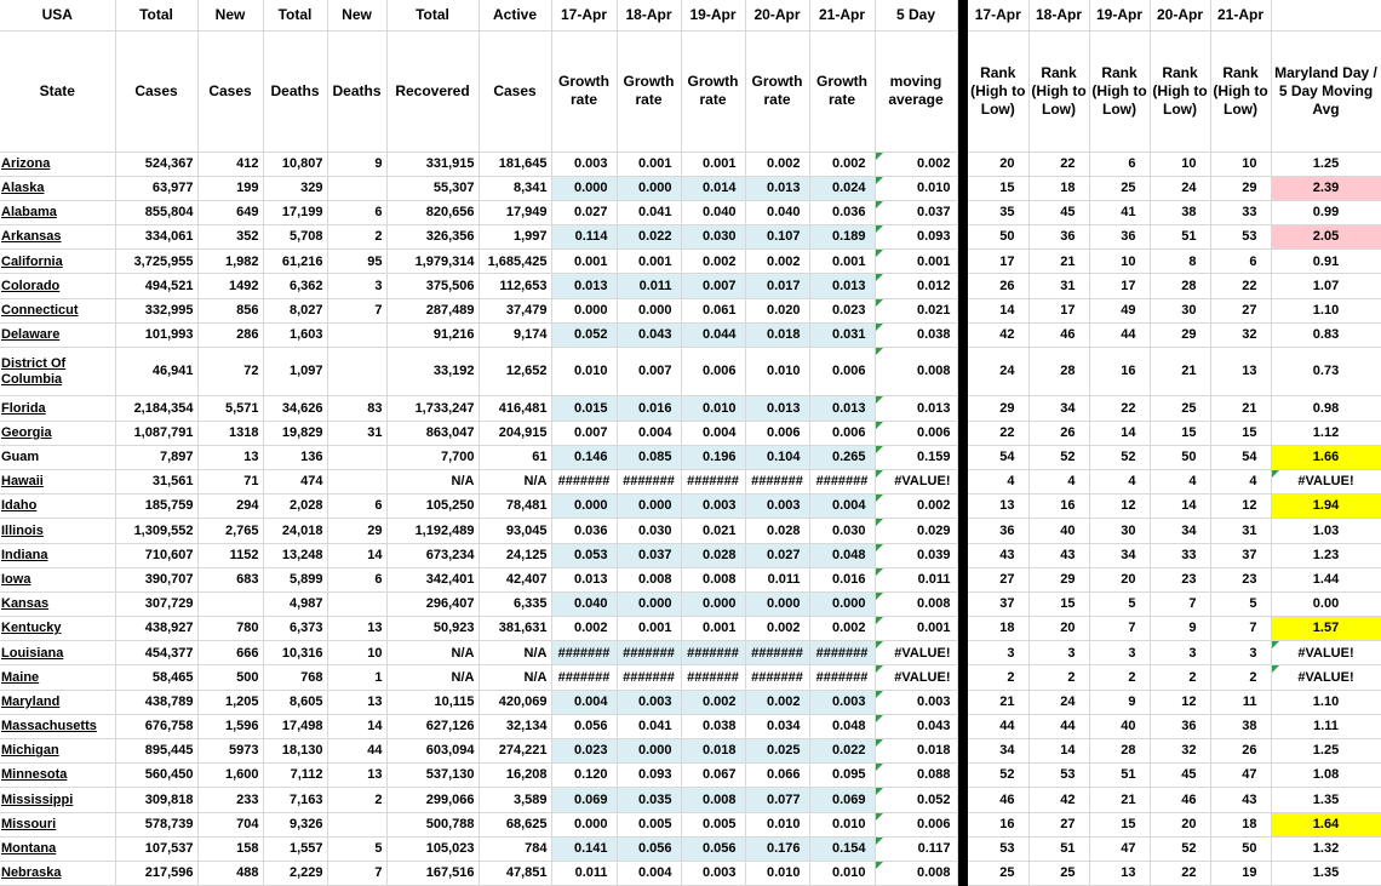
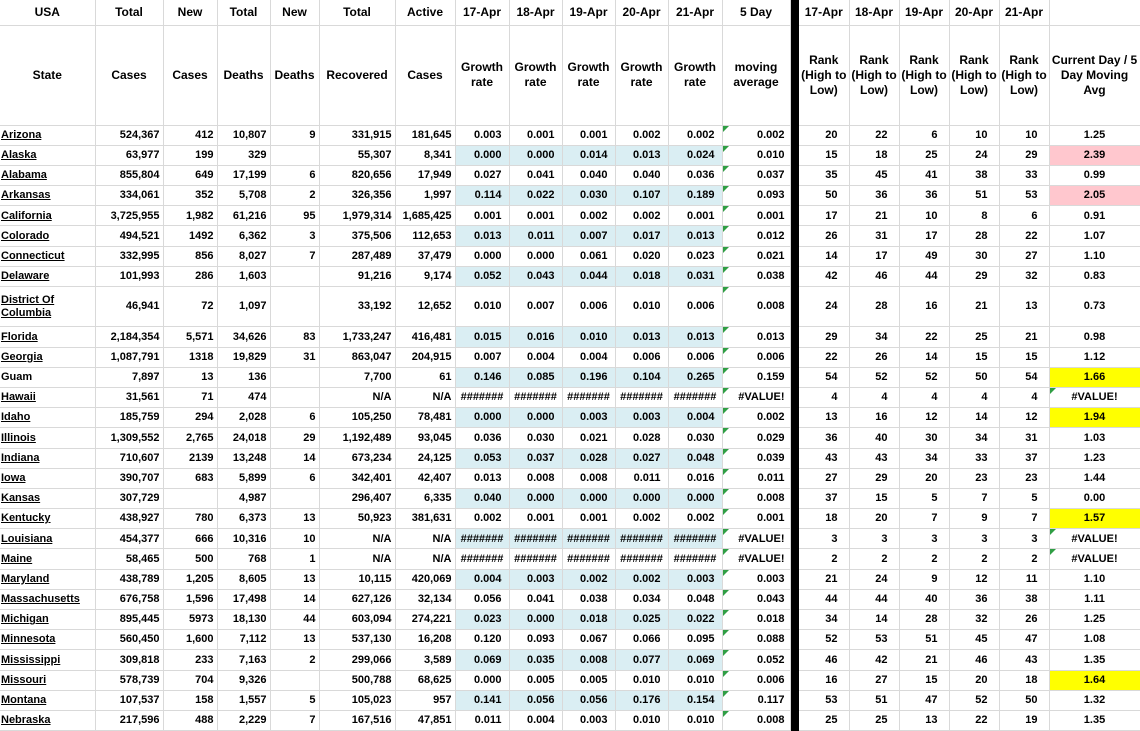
  USA	Total	New	Total	New	Total	Active	17-Apr	18-Apr	19-Apr	20-Apr	21-Apr	5 Day		17-Apr	18-Apr	19-Apr	20-Apr	21-Apr
- State	Cases	Cases	Deaths	Deaths	Recovered	Cases	Growth rate	Growth rate	Growth rate	Growth rate	Growth rate	moving average	Rank (High to Low)	Rank (High to Low)	Rank (High to Low)	Rank (High to Low)	Rank (High to Low)	Maryland Day / 5 Day Moving Avg
+ State	Cases	Cases	Deaths	Deaths	Recovered	Cases	Growth rate	Growth rate	Growth rate	Growth rate	Growth rate	moving average	Rank (High to Low)	Rank (High to Low)	Rank (High to Low)	Rank (High to Low)	Rank (High to Low)	Current Day / 5 Day Moving Avg
  Arizona	524,367	412	10,807	9	331,915	181,645	0.003	0.001	0.001	0.002	0.002	0.002		20	22	6	10	10	1.25
  Alaska	63,977	199	329		55,307	8,341	0.000	0.000	0.014	0.013	0.024	0.010		15	18	25	24	29	2.39
  Alabama	855,804	649	17,199	6	820,656	17,949	0.027	0.041	0.040	0.040	0.036	0.037		35	45	41	38	33	0.99
  Arkansas	334,061	352	5,708	2	326,356	1,997	0.114	0.022	0.030	0.107	0.189	0.093		50	36	36	51	53	2.05
  California	3,725,955	1,982	61,216	95	1,979,314	1,685,425	0.001	0.001	0.002	0.002	0.001	0.001		17	21	10	8	6	0.91
  Colorado	494,521	1492	6,362	3	375,506	112,653	0.013	0.011	0.007	0.017	0.013	0.012		26	31	17	28	22	1.07
  Connecticut	332,995	856	8,027	7	287,489	37,479	0.000	0.000	0.061	0.020	0.023	0.021		14	17	49	30	27	1.10
  Delaware	101,993	286	1,603		91,216	9,174	0.052	0.043	0.044	0.018	0.031	0.038		42	46	44	29	32	0.83
  District Of Columbia	46,941	72	1,097		33,192	12,652	0.010	0.007	0.006	0.010	0.006	0.008		24	28	16	21	13	0.73
  Florida	2,184,354	5,571	34,626	83	1,733,247	416,481	0.015	0.016	0.010	0.013	0.013	0.013		29	34	22	25	21	0.98
  Georgia	1,087,791	1318	19,829	31	863,047	204,915	0.007	0.004	0.004	0.006	0.006	0.006		22	26	14	15	15	1.12
  Guam	7,897	13	136		7,700	61	0.146	0.085	0.196	0.104	0.265	0.159		54	52	52	50	54	1.66
  Hawaii	31,561	71	474		N/A	N/A	#######	#######	#######	#######	#######	#VALUE!		4	4	4	4	4	#VALUE!
  Idaho	185,759	294	2,028	6	105,250	78,481	0.000	0.000	0.003	0.003	0.004	0.002		13	16	12	14	12	1.94
  Illinois	1,309,552	2,765	24,018	29	1,192,489	93,045	0.036	0.030	0.021	0.028	0.030	0.029		36	40	30	34	31	1.03
- Indiana	710,607	1152	13,248	14	673,234	24,125	0.053	0.037	0.028	0.027	0.048	0.039		43	43	34	33	37	1.23
+ Indiana	710,607	2139	13,248	14	673,234	24,125	0.053	0.037	0.028	0.027	0.048	0.039		43	43	34	33	37	1.23
  Iowa	390,707	683	5,899	6	342,401	42,407	0.013	0.008	0.008	0.011	0.016	0.011		27	29	20	23	23	1.44
  Kansas	307,729		4,987		296,407	6,335	0.040	0.000	0.000	0.000	0.000	0.008		37	15	5	7	5	0.00
  Kentucky	438,927	780	6,373	13	50,923	381,631	0.002	0.001	0.001	0.002	0.002	0.001		18	20	7	9	7	1.57
  Louisiana	454,377	666	10,316	10	N/A	N/A	#######	#######	#######	#######	#######	#VALUE!		3	3	3	3	3	#VALUE!
  Maine	58,465	500	768	1	N/A	N/A	#######	#######	#######	#######	#######	#VALUE!		2	2	2	2	2	#VALUE!
  Maryland	438,789	1,205	8,605	13	10,115	420,069	0.004	0.003	0.002	0.002	0.003	0.003		21	24	9	12	11	1.10
  Massachusetts	676,758	1,596	17,498	14	627,126	32,134	0.056	0.041	0.038	0.034	0.048	0.043		44	44	40	36	38	1.11
  Michigan	895,445	5973	18,130	44	603,094	274,221	0.023	0.000	0.018	0.025	0.022	0.018		34	14	28	32	26	1.25
  Minnesota	560,450	1,600	7,112	13	537,130	16,208	0.120	0.093	0.067	0.066	0.095	0.088		52	53	51	45	47	1.08
  Mississippi	309,818	233	7,163	2	299,066	3,589	0.069	0.035	0.008	0.077	0.069	0.052		46	42	21	46	43	1.35
  Missouri	578,739	704	9,326		500,788	68,625	0.000	0.005	0.005	0.010	0.010	0.006		16	27	15	20	18	1.64
- Montana	107,537	158	1,557	5	105,023	784	0.141	0.056	0.056	0.176	0.154	0.117		53	51	47	52	50	1.32
+ Montana	107,537	158	1,557	5	105,023	957	0.141	0.056	0.056	0.176	0.154	0.117		53	51	47	52	50	1.32
  Nebraska	217,596	488	2,229	7	167,516	47,851	0.011	0.004	0.003	0.010	0.010	0.008		25	25	13	22	19	1.35
